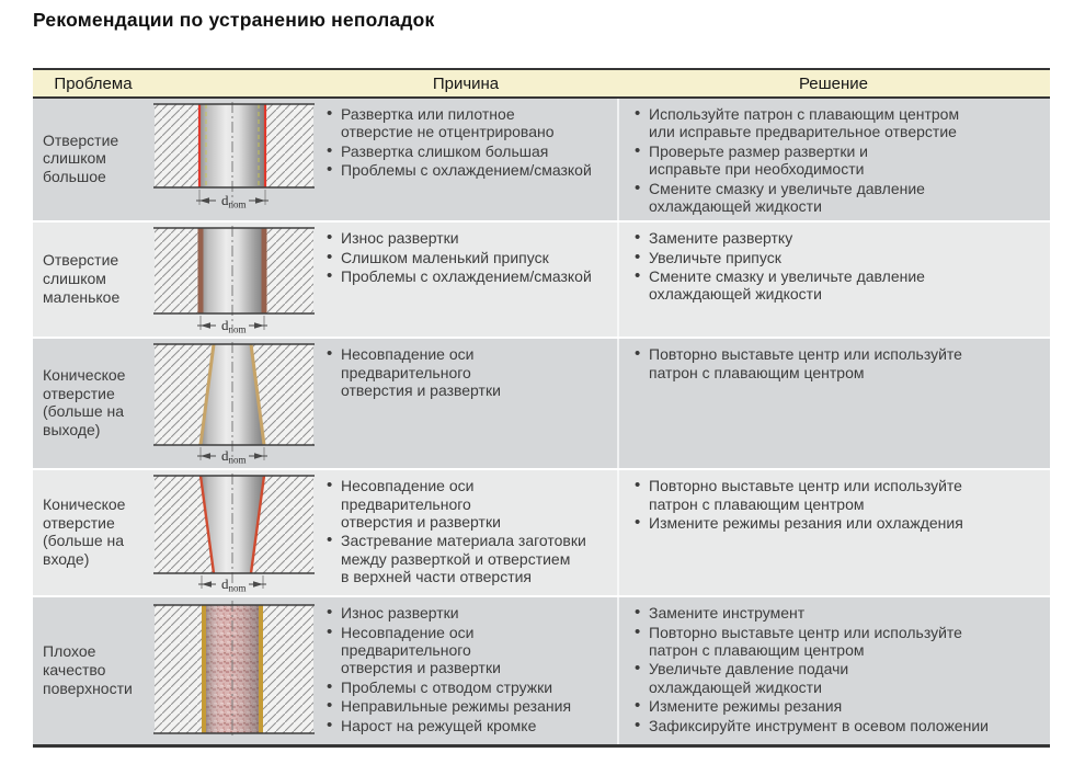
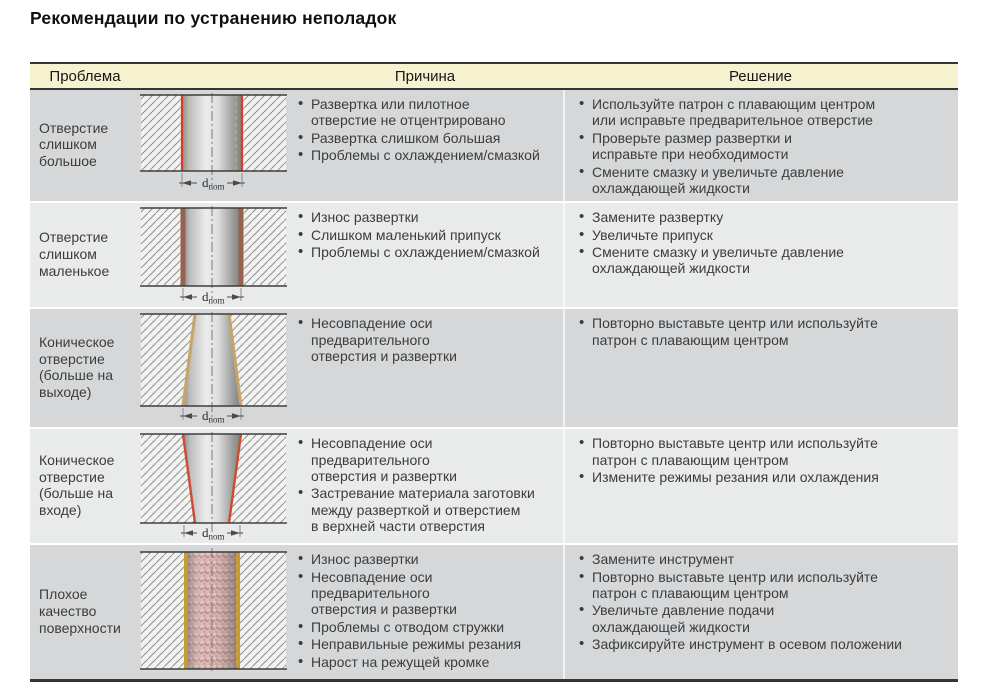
  Рекомендации по устранению неполадок
  Проблема
  Причина
  Решение
  Отверстие
  слишком
  большое
  dnom
  Развертка или пилотное
  отверстие не отцентрировано
  Развертка слишком большая
  Проблемы с охлаждением/смазкой
  Используйте патрон с плавающим центром
  или исправьте предварительное отверстие
  Проверьте размер развертки и
  исправьте при необходимости
  Смените смазку и увеличьте давление
  охлаждающей жидкости
  Отверстие
  слишком
  маленькое
  dnom
  Износ развертки
  Слишком маленький припуск
  Проблемы с охлаждением/смазкой
  Замените развертку
  Увеличьте припуск
  Смените смазку и увеличьте давление
  охлаждающей жидкости
  Коническое
  отверстие
  (больше на
  выходе)
  dnom
  Несовпадение оси
  предварительного
  отверстия и развертки
  Повторно выставьте центр или используйте
  патрон с плавающим центром
  Коническое
  отверстие
  (больше на
  входе)
  dnom
  Несовпадение оси
  предварительного
  отверстия и развертки
  Застревание материала заготовки
  между разверткой и отверстием
  в верхней части отверстия
  Повторно выставьте центр или используйте
  патрон с плавающим центром
  Измените режимы резания или охлаждения
  Плохое
  качество
  поверхности
  Износ развертки
  Несовпадение оси
  предварительного
  отверстия и развертки
  Проблемы с отводом стружки
  Неправильные режимы резания
  Нарост на режущей кромке
  Замените инструмент
  Повторно выставьте центр или используйте
  патрон с плавающим центром
  Увеличьте давление подачи
  охлаждающей жидкости
- Измените режимы резания
  Зафиксируйте инструмент в осевом положении
